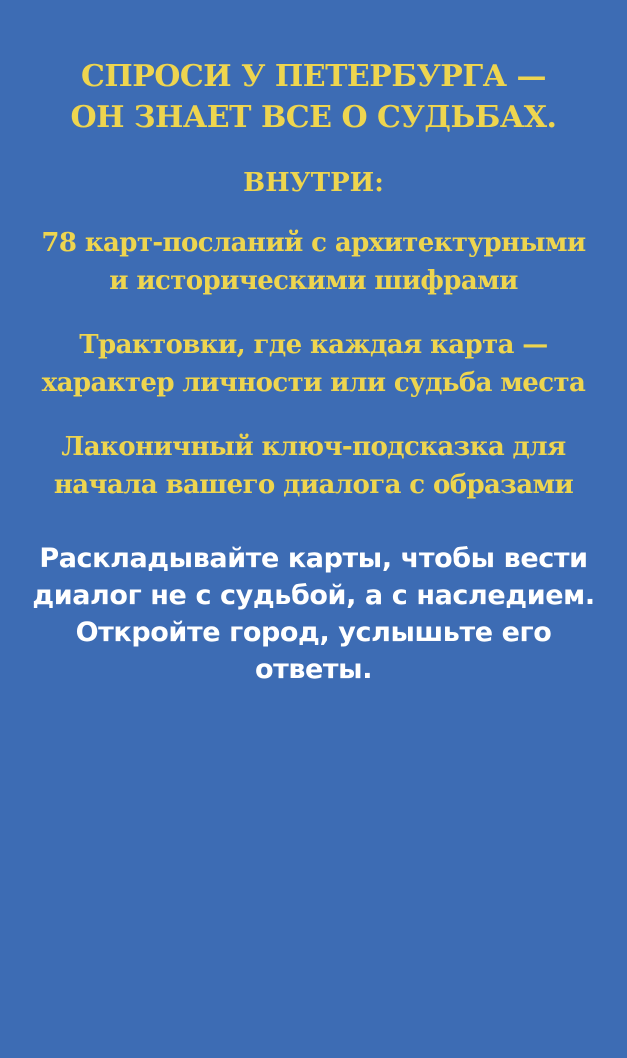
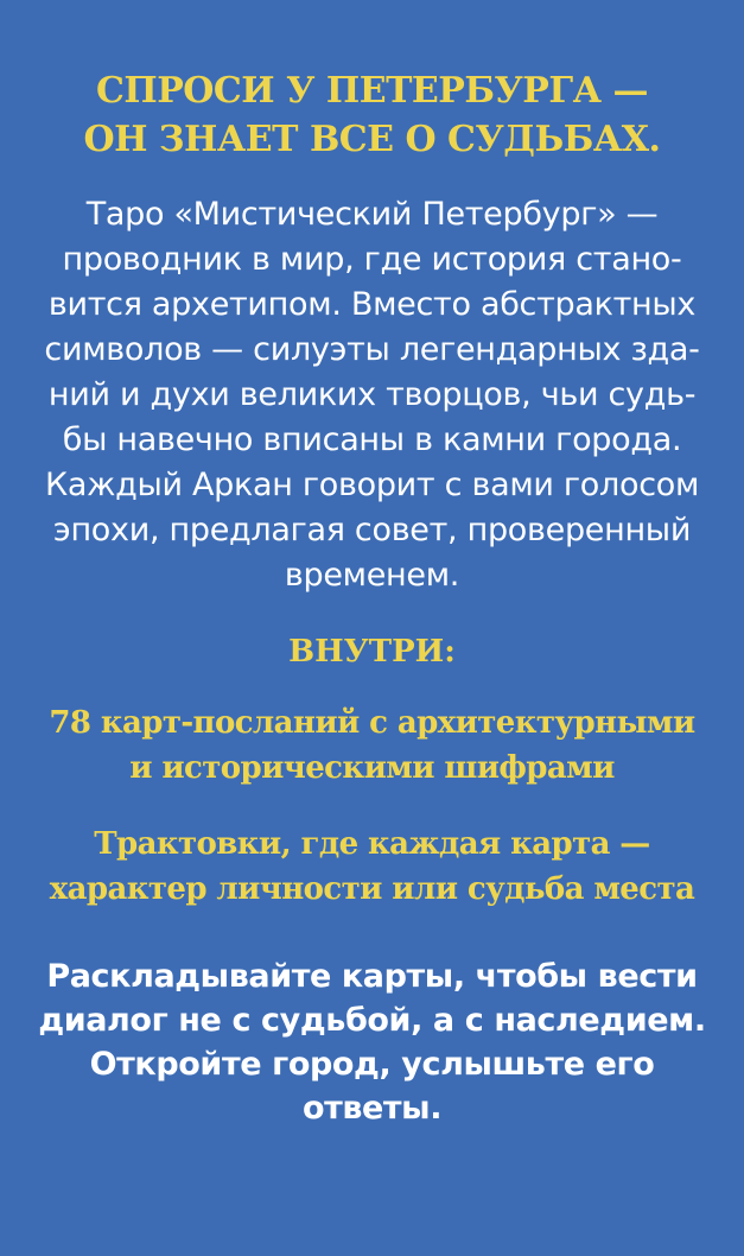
  СПРОСИ У ПЕТЕРБУРГА —
  ОН ЗНАЕТ ВСЕ О СУДЬБАХ.
+ Таро «Мистический Петербург» —
+ проводник в мир, где история стано-
+ вится архетипом. Вместо абстрактных
+ символов — силуэты легендарных зда-
+ ний и духи великих творцов, чьи судь-
+ бы навечно вписаны в камни города.
+ Каждый Аркан говорит с вами голосом
+ эпохи, предлагая совет, проверенный
+ временем.
  ВНУТРИ:
  78 карт-посланий с архитектурными
  и историческими шифрами
  Трактовки, где каждая карта —
  характер личности или судьба места
- Лаконичный ключ-подсказка для
- начала вашего диалога с образами
  Раскладывайте карты, чтобы вести
  диалог не с судьбой, а с наследием.
  Откройте город, услышьте его ответы.
